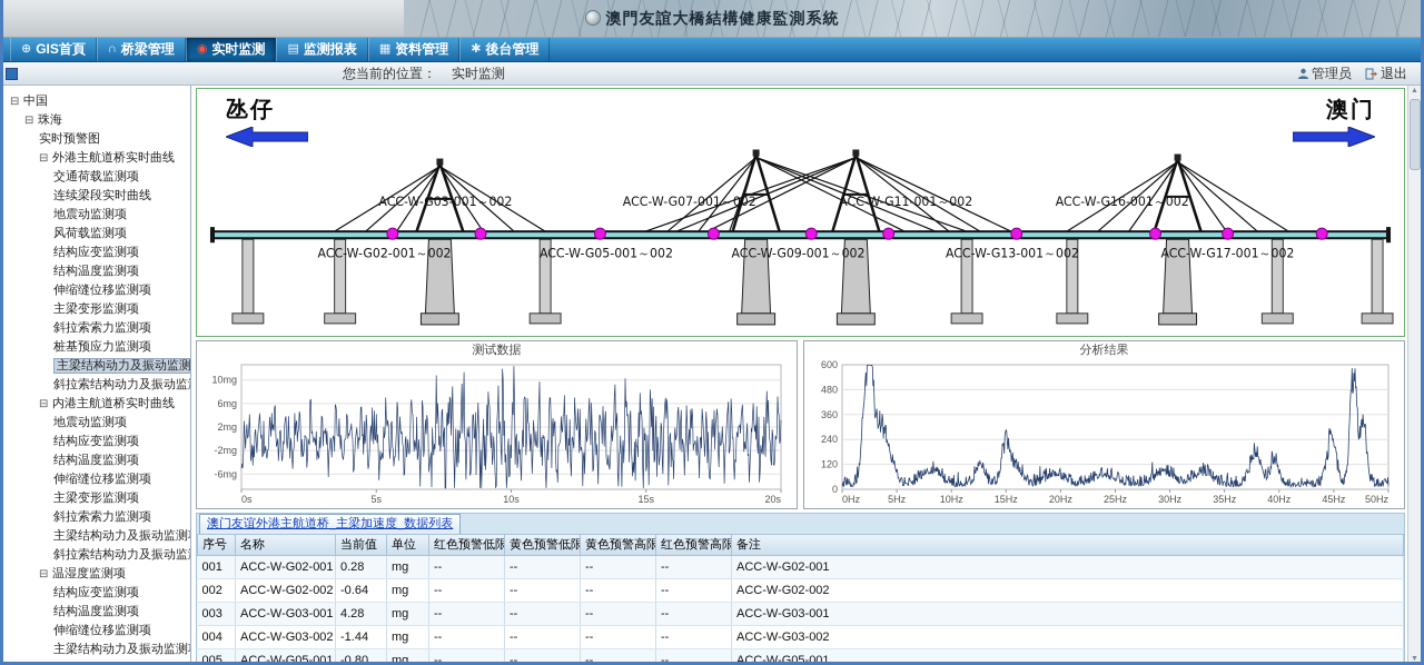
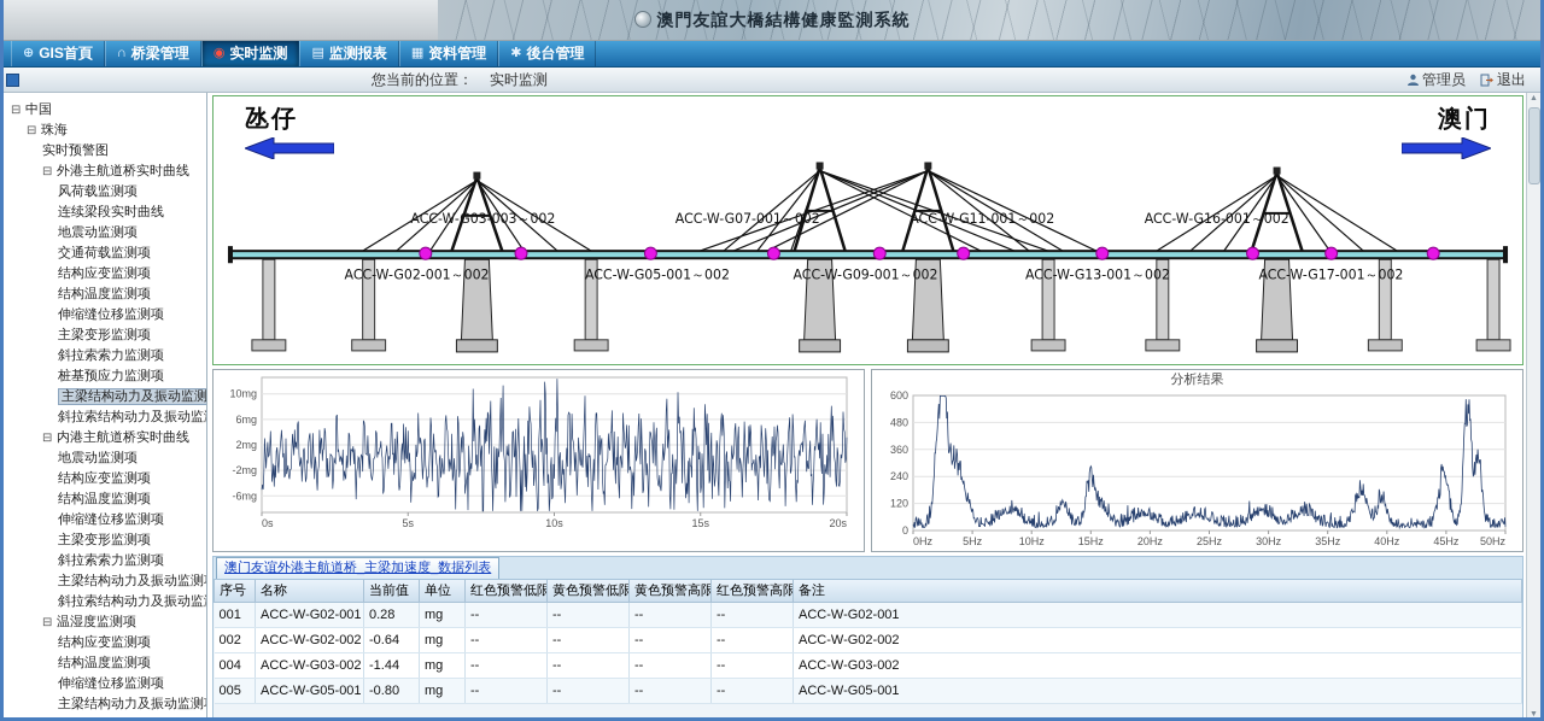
  澳門友誼大橋結構健康監測系統
  ⊕
  GIS首頁
  ∩
  桥梁管理
  ◉
  实时监测
  ▤
  监测报表
  ▦
  资料管理
  ✱
  後台管理
  您当前的位置： 实时监测
  管理员
  退出
  ⊟ 中国
  ⊟ 珠海
  实时预警图
  ⊟ 外港主航道桥实时曲线
- 交通荷载监测项
+ 风荷载监测项
  连续梁段实时曲线
  地震动监测项
- 风荷载监测项
+ 交通荷载监测项
  结构应变监测项
  结构温度监测项
  伸缩缝位移监测项
  主梁变形监测项
  斜拉索索力监测项
  桩基预应力监测项
  主梁结构动力及振动监测
  斜拉索结构动力及振动监
  ⊟ 内港主航道桥实时曲线
  地震动监测项
  结构应变监测项
  结构温度监测项
  伸缩缝位移监测项
  主梁变形监测项
  斜拉索索力监测项
  主梁结构动力及振动监测
  斜拉索结构动力及振动监
  ⊟ 温湿度监测项
  结构应变监测项
  结构温度监测项
  伸缩缝位移监测项
  主梁结构动力及振动监测
  氹仔
  澳门
- ACC-W-G03-001～002
+ ACC-W-G03-003～002
  ACC-W-G07-001～002
  ACC-W-G11-001～002
  ACC-W-G16-001～002
  ACC-W-G02-001～002
  ACC-W-G05-001～002
  ACC-W-G09-001～002
  ACC-W-G13-001～002
  ACC-W-G17-001～002
- 测试数据
  10mg
  6mg
  2mg
  -2mg
  -6mg
  0s
  5s
  10s
  15s
  20s
  分析结果
  0
  120
  240
  360
  480
  600
  0Hz
  5Hz
  10Hz
  15Hz
  20Hz
  25Hz
  30Hz
  35Hz
  40Hz
  45Hz
  50Hz
  澳门友谊外港主航道桥_主梁加速度_数据列表
  序号	名称	当前值	单位	红色预警低限	黄色预警低限	黄色预警高限	红色预警高限	备注
  001	ACC-W-G02-001	0.28	mg	--	--	--	--	ACC-W-G02-001
  002	ACC-W-G02-002	-0.64	mg	--	--	--	--	ACC-W-G02-002
- 003	ACC-W-G03-001	4.28	mg	--	--	--	--	ACC-W-G03-001
  004	ACC-W-G03-002	-1.44	mg	--	--	--	--	ACC-W-G03-002
  005	ACC-W-G05-001	-0.80	mg	--	--	--	--	ACC-W-G05-001
